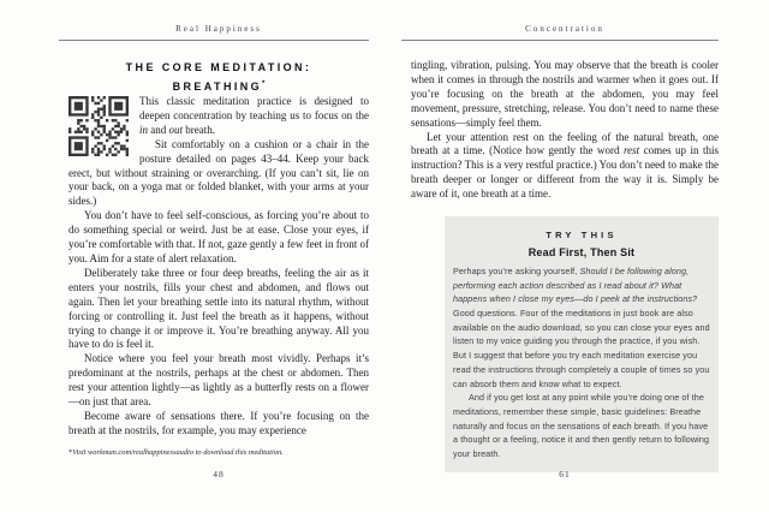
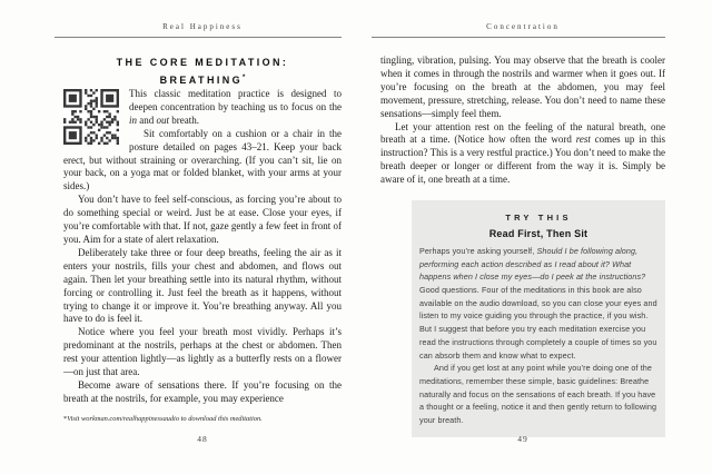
  Real Happiness
  THE CORE MEDITATION:
  BREATHING
  This classic meditation practice is designed to deepen concentration by teaching us to focus on the in and out breath.
- Sit comfortably on a cushion or a chair in the posture detailed on pages 43–44. Keep your back erect, but without straining or overarching. (If you can’t sit, lie on your back, on a yoga mat or folded blanket, with your arms at your sides.)
+ Sit comfortably on a cushion or a chair in the posture detailed on pages 43–21. Keep your back erect, but without straining or overarching. (If you can’t sit, lie on your back, on a yoga mat or folded blanket, with your arms at your sides.)
  You don’t have to feel self-conscious, as forcing you’re about to do something special or weird. Just be at ease. Close your eyes, if you’re comfortable with that. If not, gaze gently a few feet in front of you. Aim for a state of alert relaxation.
  Deliberately take three or four deep breaths, feeling the air as it enters your nostrils, fills your chest and abdomen, and flows out again. Then let your breathing settle into its natural rhythm, without forcing or controlling it. Just feel the breath as it happens, without trying to change it or improve it. You’re breathing anyway. All you have to do is feel it.
  Notice where you feel your breath most vividly. Perhaps it’s predominant at the nostrils, perhaps at the chest or abdomen. Then rest your attention lightly—as lightly as a butterfly rests on a flower—on just that area.
  Become aware of sensations there. If you’re focusing on the breath at the nostrils, for example, you may experience
  48
  Concentration
  tingling, vibration, pulsing. You may observe that the breath is cooler when it comes in through the nostrils and warmer when it goes out. If you’re focusing on the breath at the abdomen, you may feel movement, pressure, stretching, release. You don’t need to name these sensations—simply feel them.
- Let your attention rest on the feeling of the natural breath, one breath at a time. (Notice how gently the word rest comes up in this instruction? This is a very restful practice.) You don’t need to make the breath deeper or longer or different from the way it is. Simply be aware of it, one breath at a time.
+ Let your attention rest on the feeling of the natural breath, one breath at a time. (Notice how often the word rest comes up in this instruction? This is a very restful practice.) You don’t need to make the breath deeper or longer or different from the way it is. Simply be aware of it, one breath at a time.
  TRY THIS
  Read First, Then Sit
- Perhaps you’re asking yourself, Should I be following along, performing each action described as I read about it? What happens when I close my eyes—do I peek at the instructions? Good questions. Four of the meditations in just book are also available on the audio download, so you can close your eyes and listen to my voice guiding you through the practice, if you wish. But I suggest that before you try each meditation exercise you read the instructions through completely a couple of times so you can absorb them and know what to expect.
+ Perhaps you’re asking yourself, Should I be following along, performing each action described as I read about it? What happens when I close my eyes—do I peek at the instructions? Good questions. Four of the meditations in this book are also available on the audio download, so you can close your eyes and listen to my voice guiding you through the practice, if you wish. But I suggest that before you try each meditation exercise you read the instructions through completely a couple of times so you can absorb them and know what to expect.
  And if you get lost at any point while you’re doing one of the meditations, remember these simple, basic guidelines: Breathe naturally and focus on the sensations of each breath. If you have a thought or a feeling, notice it and then gently return to following your breath.
- 61
+ 49
